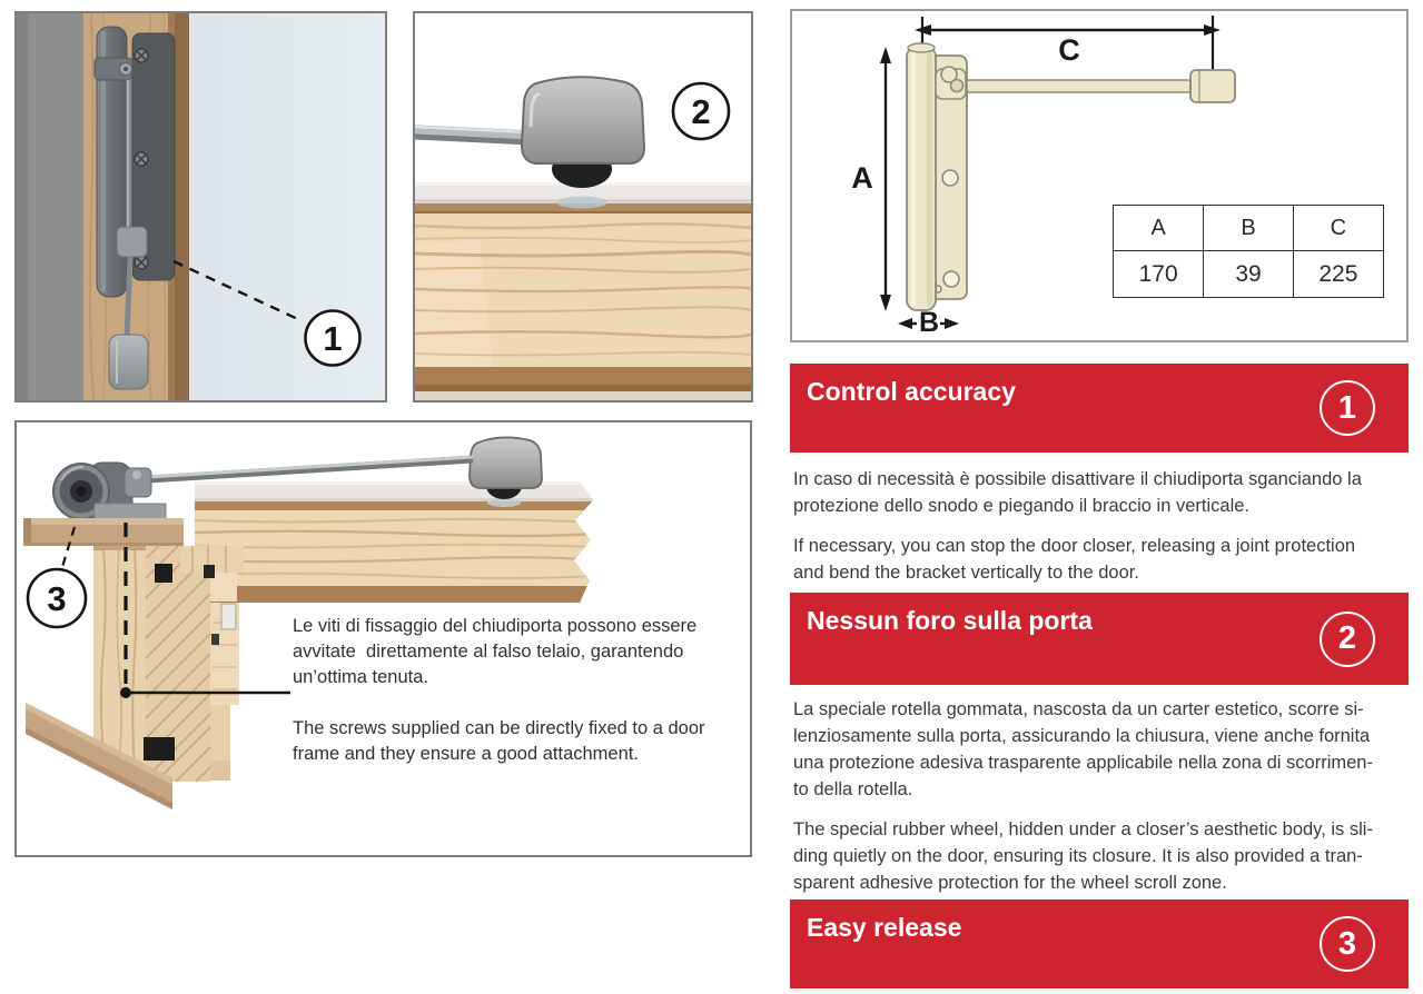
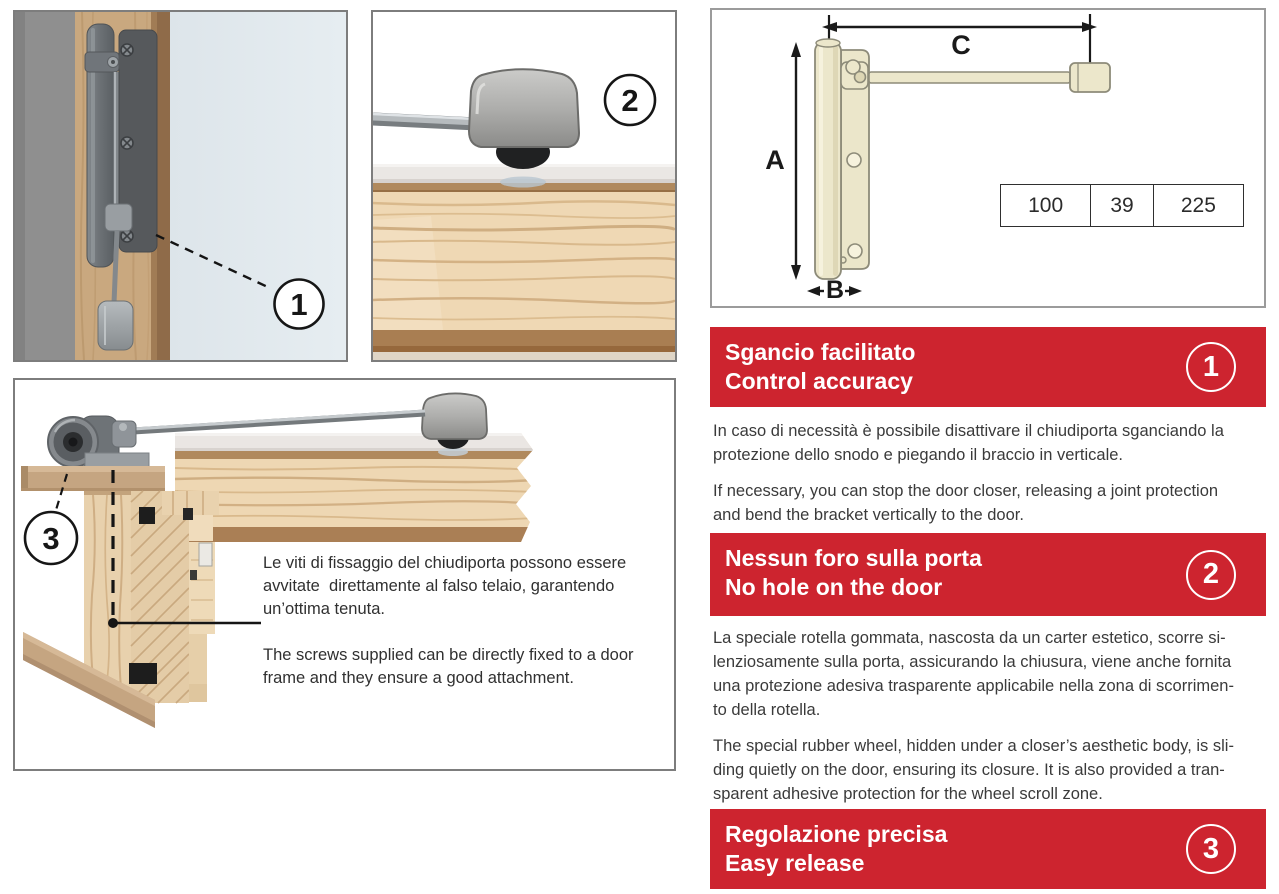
  1
  2
  A
  B
  C
- A	B	C
- 170	39	225
+ 100	39	225
  3
  Le viti di fissaggio del chiudiporta possono essere
  avvitate direttamente al falso telaio, garantendo
  un’ottima tenuta.
  The screws supplied can be directly fixed to a door
  frame and they ensure a good attachment.
+ Sgancio facilitato
  Control accuracy
  1
  In caso di necessità è possibile disattivare il chiudiporta sganciando la
  protezione dello snodo e piegando il braccio in verticale.
  If necessary, you can stop the door closer, releasing a joint protection
  and bend the bracket vertically to the door.
  Nessun foro sulla porta
+ No hole on the door
  2
  La speciale rotella gommata, nascosta da un carter estetico, scorre si-
  lenziosamente sulla porta, assicurando la chiusura, viene anche fornita
  una protezione adesiva trasparente applicabile nella zona di scorrimen-
  to della rotella.
  The special rubber wheel, hidden under a closer’s aesthetic body, is sli-
  ding quietly on the door, ensuring its closure. It is also provided a tran-
  sparent adhesive protection for the wheel scroll zone.
+ Regolazione precisa
  Easy release
  3
